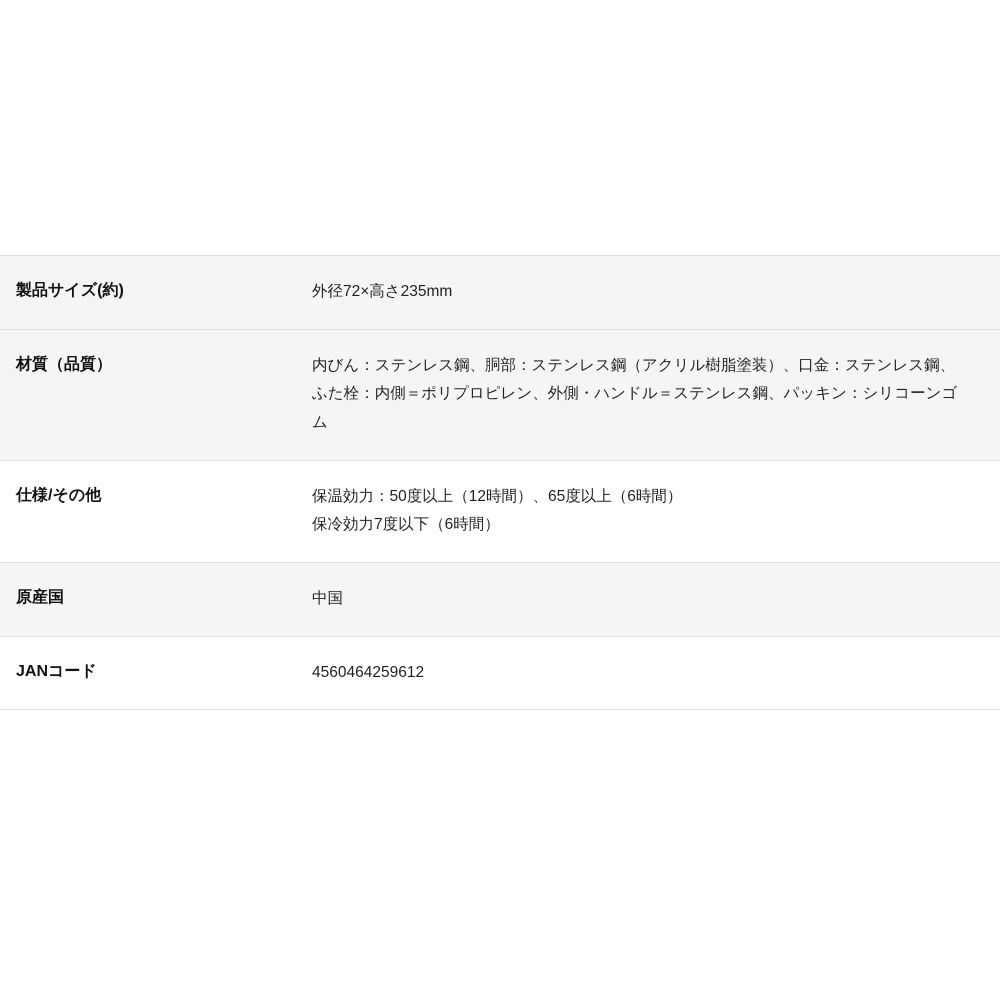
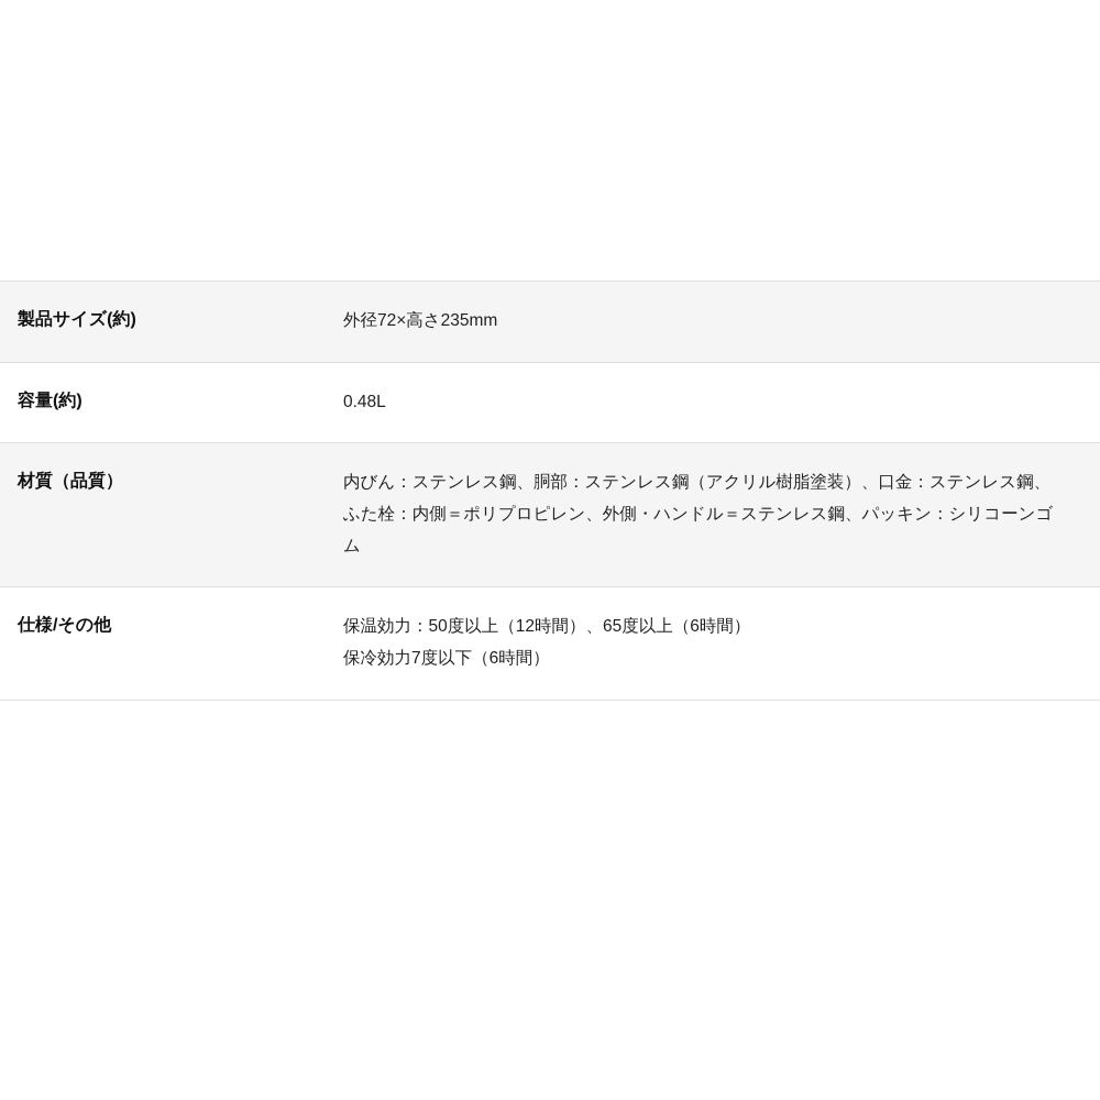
  製品サイズ(約)	外径72×高さ235mm
+ 容量(約)	0.48L
  材質（品質）	内びん：ステンレス鋼、胴部：ステンレス鋼（アクリル樹脂塗装）、口金：ステンレス鋼、ふた栓：内側＝ポリプロピレン、外側・ハンドル＝ステンレス鋼、パッキン：シリコーンゴム
  仕様/その他	保温効力：50度以上（12時間）、65度以上（6時間） 保冷効力7度以下（6時間）
- 原産国	中国
- JANコード	4560464259612
